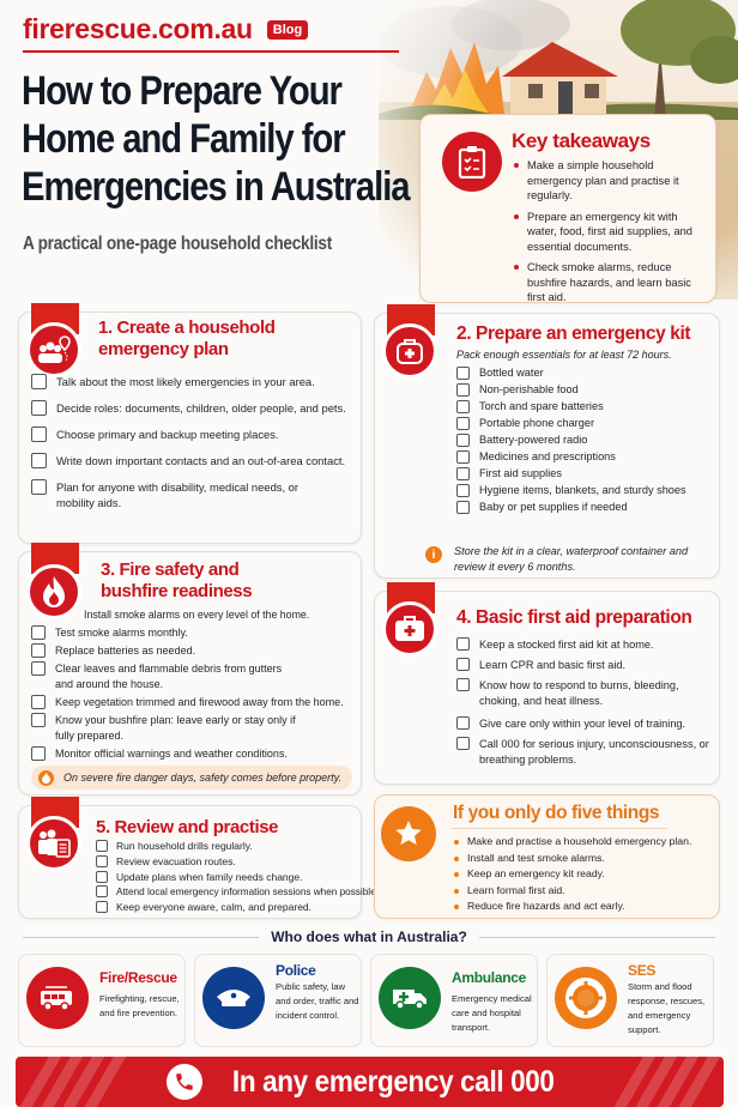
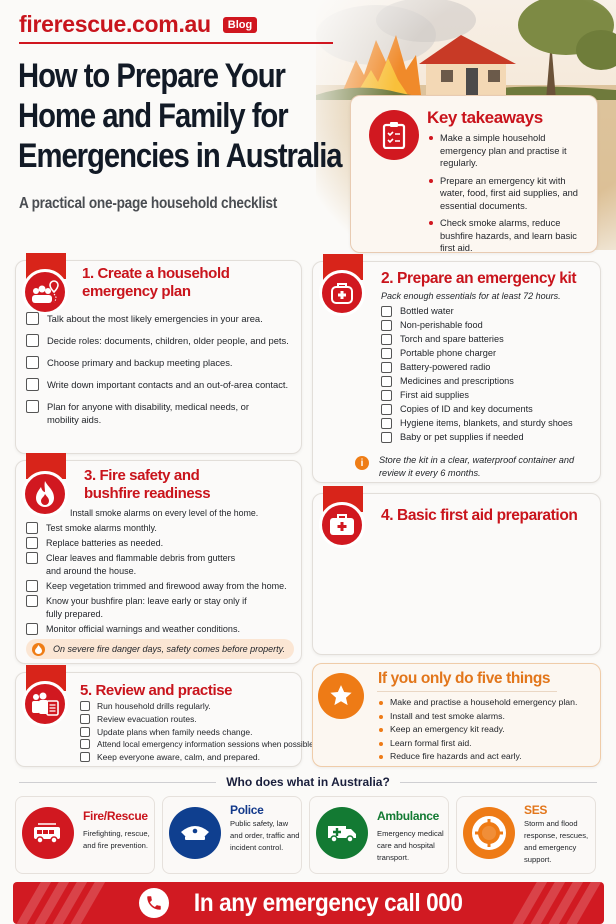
  firerescue.com.au
  Blog
  How to Prepare Your
  Home and Family for
  Emergencies in Australia
  A practical one-page household checklist
  Key takeaways
  Make a simple household emergency plan and practise it regularly.
  Prepare an emergency kit with water, food, first aid supplies, and essential documents.
  Check smoke alarms, reduce bushfire hazards, and learn basic first aid.
  1. Create a household
  emergency plan
  Talk about the most likely emergencies in your area.
  Decide roles: documents, children, older people, and pets.
  Choose primary and backup meeting places.
  Write down important contacts and an out-of-area contact.
  Plan for anyone with disability, medical needs, or mobility aids.
  2. Prepare an emergency kit
  Pack enough essentials for at least 72 hours.
  Bottled water
  Non-perishable food
  Torch and spare batteries
  Portable phone charger
  Battery-powered radio
  Medicines and prescriptions
  First aid supplies
+ Copies of ID and key documents
  Hygiene items, blankets, and sturdy shoes
  Baby or pet supplies if needed
  i
  Store the kit in a clear, waterproof container and review it every 6 months.
  3. Fire safety and
  bushfire readiness
  Install smoke alarms on every level of the home.
  Test smoke alarms monthly.
  Replace batteries as needed.
  Clear leaves and flammable debris from gutters and around the house.
  Keep vegetation trimmed and firewood away from the home.
  Know your bushfire plan: leave early or stay only if fully prepared.
  Monitor official warnings and weather conditions.
  On severe fire danger days, safety comes before property.
  4. Basic first aid preparation
- Keep a stocked first aid kit at home.
- Learn CPR and basic first aid.
- Know how to respond to burns, bleeding, choking, and heat illness.
- Give care only within your level of training.
- Call 000 for serious injury, unconsciousness, or breathing problems.
  5. Review and practise
  Run household drills regularly.
  Review evacuation routes.
  Update plans when family needs change.
  Attend local emergency information sessions when possibl
  Keep everyone aware, calm, and prepared.
  If you only do five things
  Make and practise a household emergency plan.
  Install and test smoke alarms.
  Keep an emergency kit ready.
  Learn formal first aid.
  Reduce fire hazards and act early.
  Who does what in Australia?
  Fire/Rescue
  Firefighting, rescue, and fire prevention.
  Police
  Public safety, law and order, traffic and incident control.
  Ambulance
  Emergency medical care and hospital transport.
  SES
  Storm and flood response, rescues, and emergency support.
  In any emergency call 000
